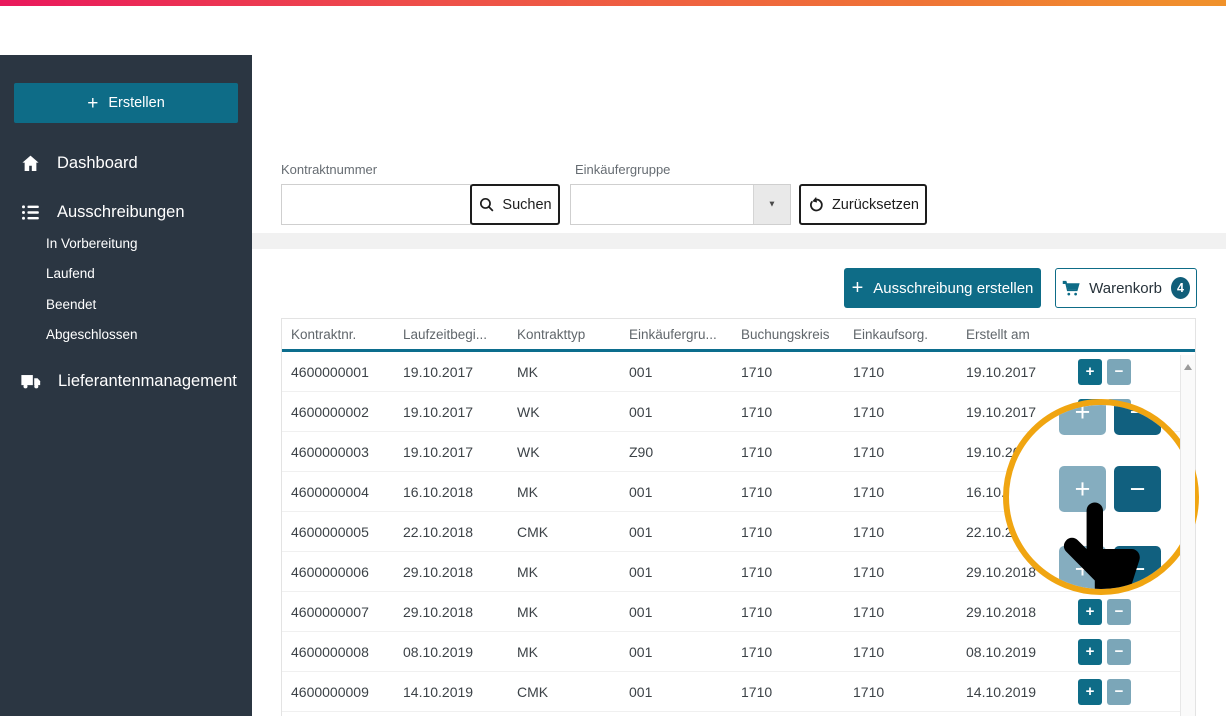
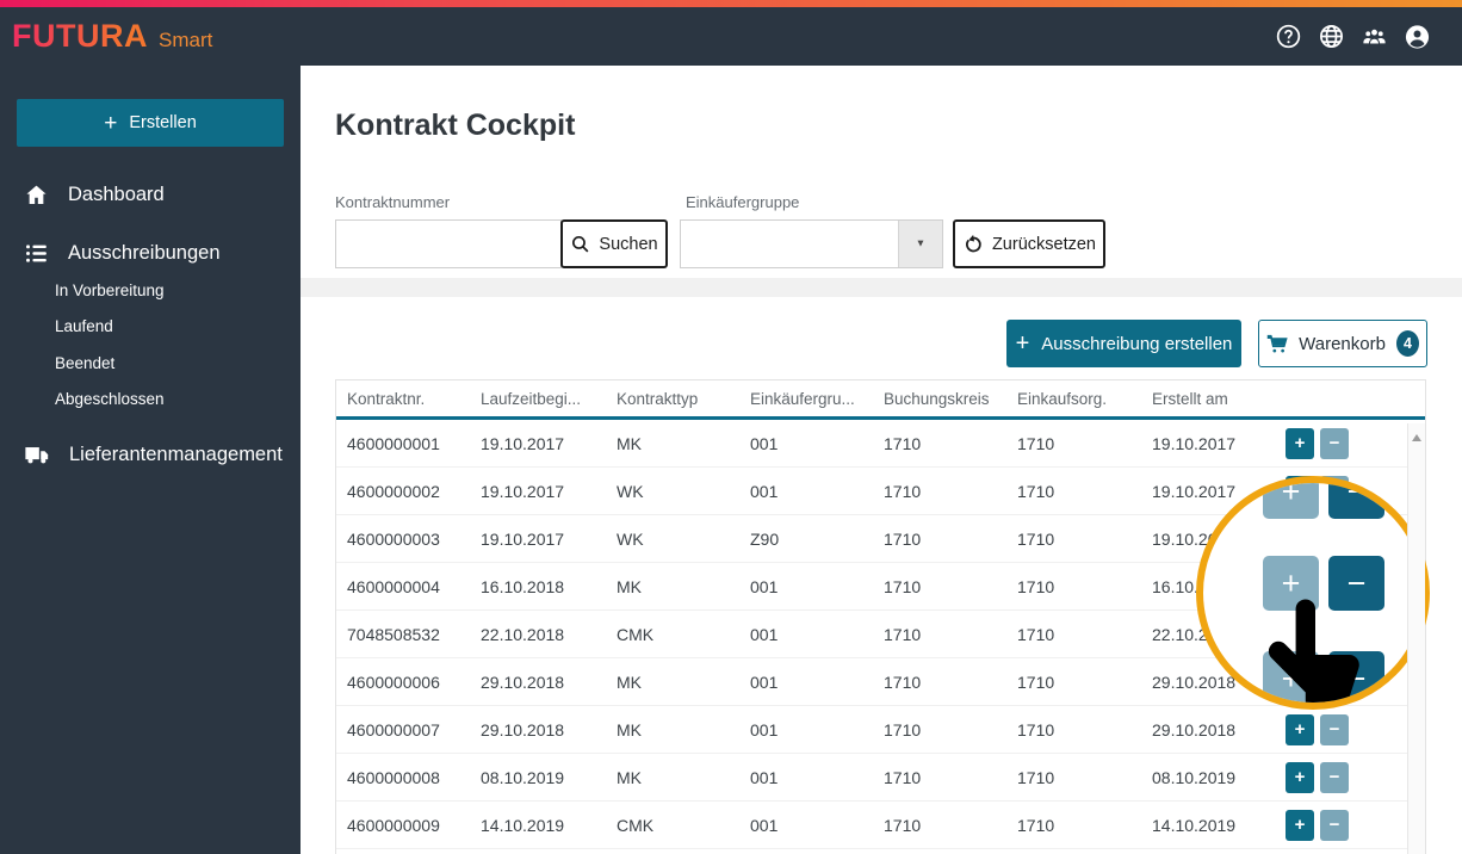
+ FUTURA
+ Smart
  +
  Erstellen
  Dashboard
  Ausschreibungen
  In Vorbereitung
  Laufend
  Beendet
  Abgeschlossen
  Lieferantenmanagement
+ Kontrakt Cockpit
  Kontraktnummer
  Suchen
  Einkäufergruppe
  ▼
  Zurücksetzen
  +
  Ausschreibung erstellen
  Warenkorb
  4
  Kontraktnr.
  Laufzeitbegi...
  Kontrakttyp
  Einkäufergru...
  Buchungskreis
  Einkaufsorg.
  Erstellt am
  4600000001
  19.10.2017
  MK
  001
  1710
  1710
  19.10.2017
  +
  −
  4600000002
  19.10.2017
  WK
  001
  1710
  1710
  19.10.2017
  4600000003
  19.10.2017
  WK
  Z90
  1710
  1710
  19.10.2
  4600000004
  16.10.2018
  MK
  001
  1710
  1710
- 4600000005
+ 7048508532
  22.10.2018
  CMK
  001
  1710
  1710
  4600000006
  29.10.2018
  MK
  001
  1710
  1710
  29.10.2018
  4600000007
  29.10.2018
  MK
  001
  1710
  1710
  29.10.2018
  +
  −
  4600000008
  08.10.2019
  MK
  001
  1710
  1710
  08.10.2019
  +
  −
  4600000009
  14.10.2019
  CMK
  001
  1710
  1710
  14.10.2019
  +
  −
  +
  −
  +
  −
  +
  −
